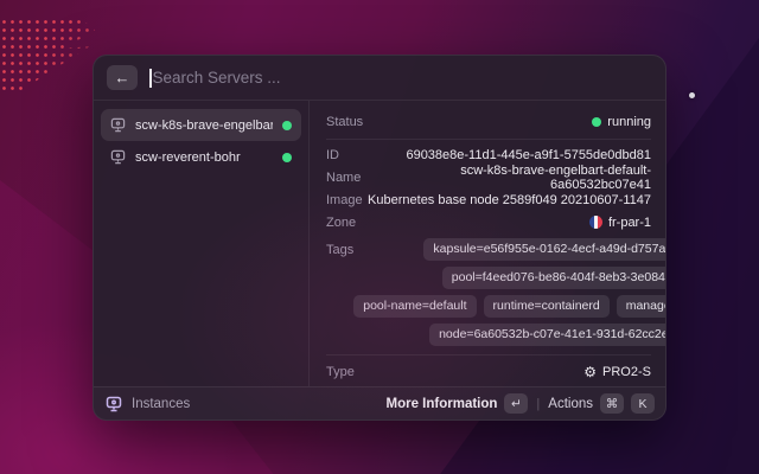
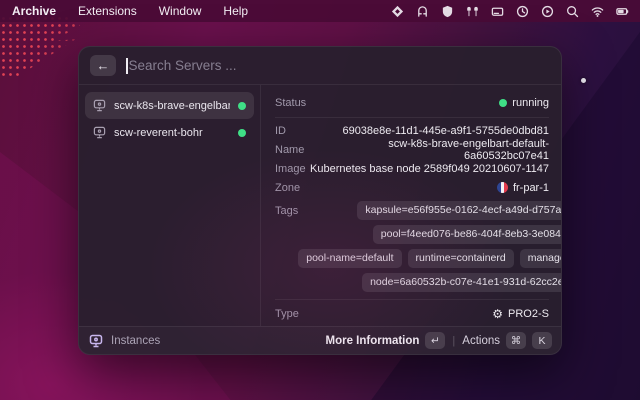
+ Archive
+ Extensions
+ Window
+ Help
